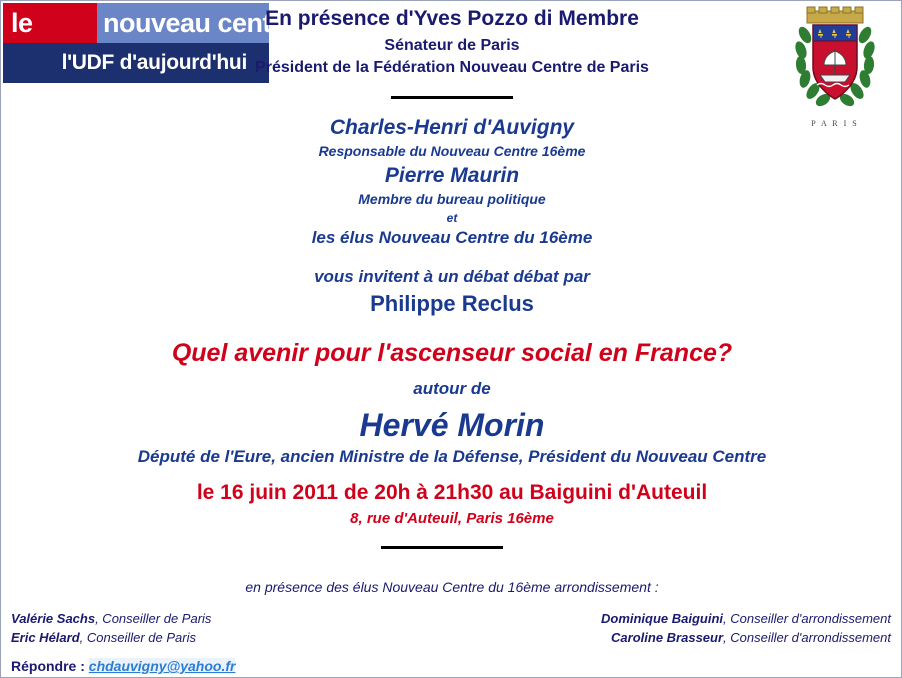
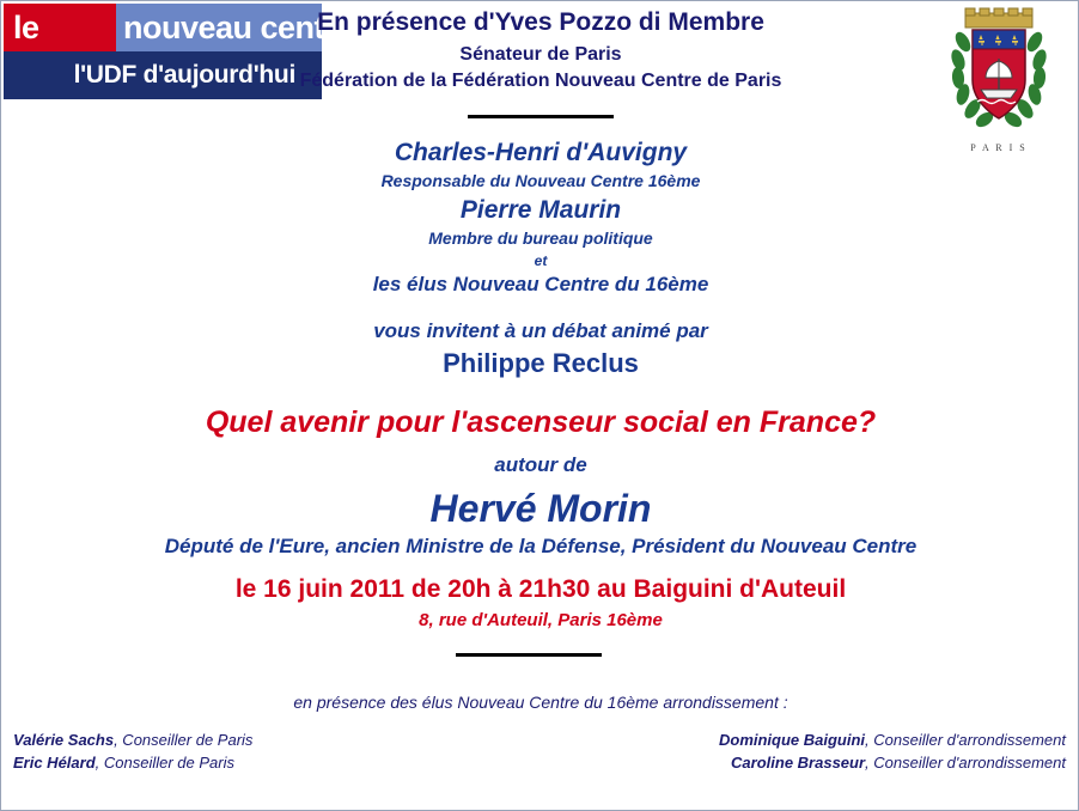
  le
  nouveau centre
  l'UDF d'aujourd'hui
  P A R I S
  En présence d'Yves Pozzo di Membre
  Sénateur de Paris
- Président de la Fédération Nouveau Centre de Paris
+ Fédération de la Fédération Nouveau Centre de Paris
  Charles-Henri d'Auvigny
  Responsable du Nouveau Centre 16ème
  Pierre Maurin
  Membre du bureau politique
  et
  les élus Nouveau Centre du 16ème
- vous invitent à un débat débat par
+ vous invitent à un débat animé par
  Philippe Reclus
  Quel avenir pour l'ascenseur social en France?
  autour de
  Hervé Morin
  Député de l'Eure, ancien Ministre de la Défense, Président du Nouveau Centre
  le 16 juin 2011 de 20h à 21h30 au Baiguini d'Auteuil
  8, rue d'Auteuil, Paris 16ème
  en présence des élus Nouveau Centre du 16ème arrondissement :
  Valérie Sachs, Conseiller de Paris
  Eric Hélard, Conseiller de Paris
  Dominique Baiguini, Conseiller d'arrondissement
  Caroline Brasseur, Conseiller d'arrondissement
- Répondre : chdauvigny@yahoo.fr
